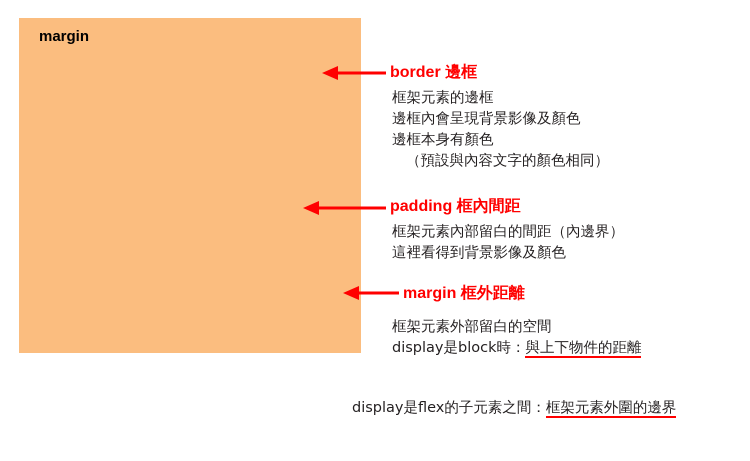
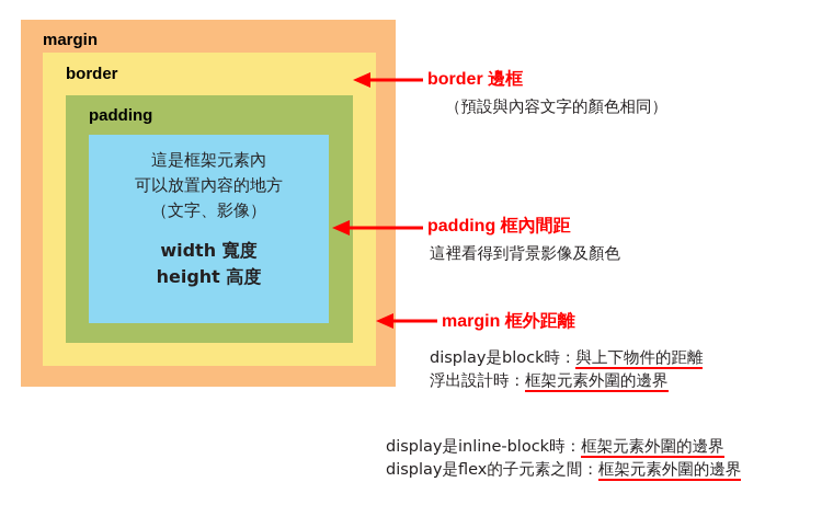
  margin
+ border
+ padding
+ 這是框架元素內
+ 可以放置內容的地方
+ （文字、影像）
+ width 寬度
+ height 高度
  border 邊框
- 框架元素的邊框
- 邊框內會呈現背景影像及顏色
- 邊框本身有顏色
  （預設與內容文字的顏色相同）
  padding 框內間距
- 框架元素內部留白的間距（內邊界）
  這裡看得到背景影像及顏色
  margin 框外距離
- 框架元素外部留白的空間
  display是block時：與上下物件的距離
+ 浮出設計時：框架元素外圍的邊界
+ display是inline-block時：框架元素外圍的邊界
  display是flex的子元素之間：框架元素外圍的邊界
